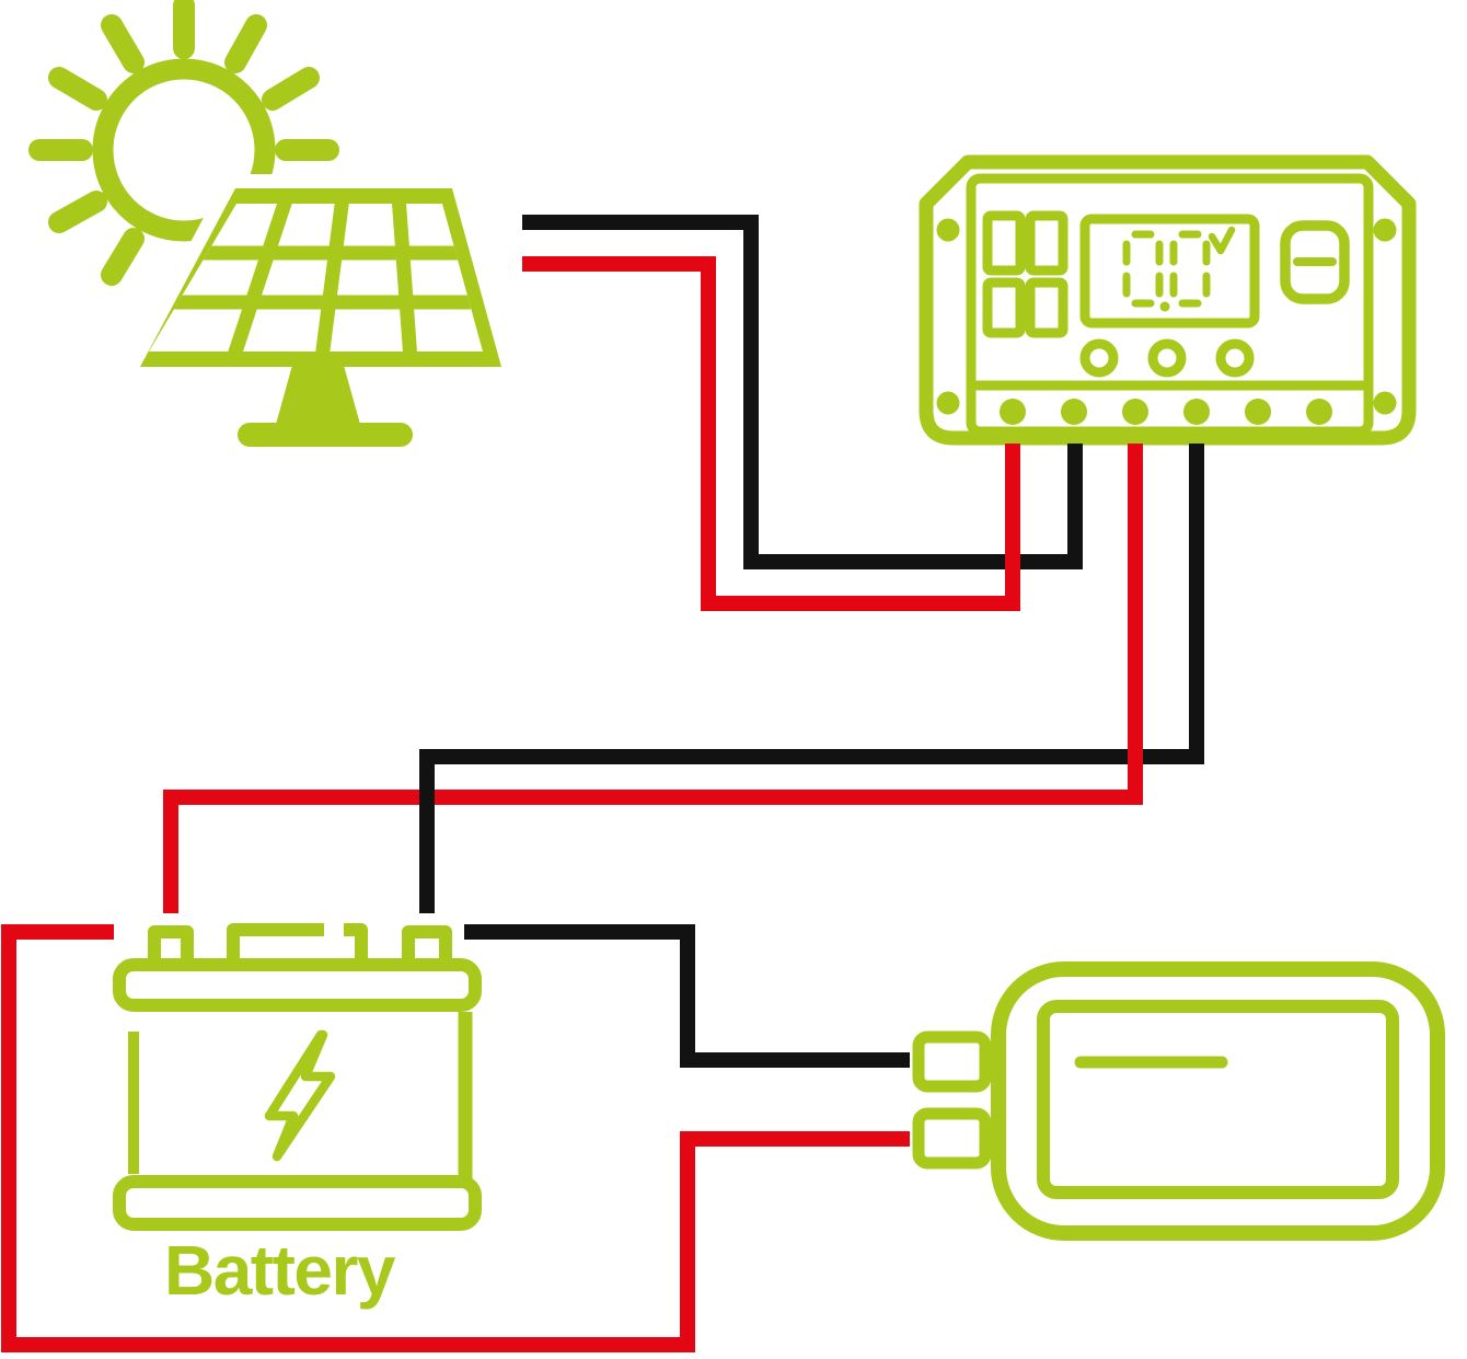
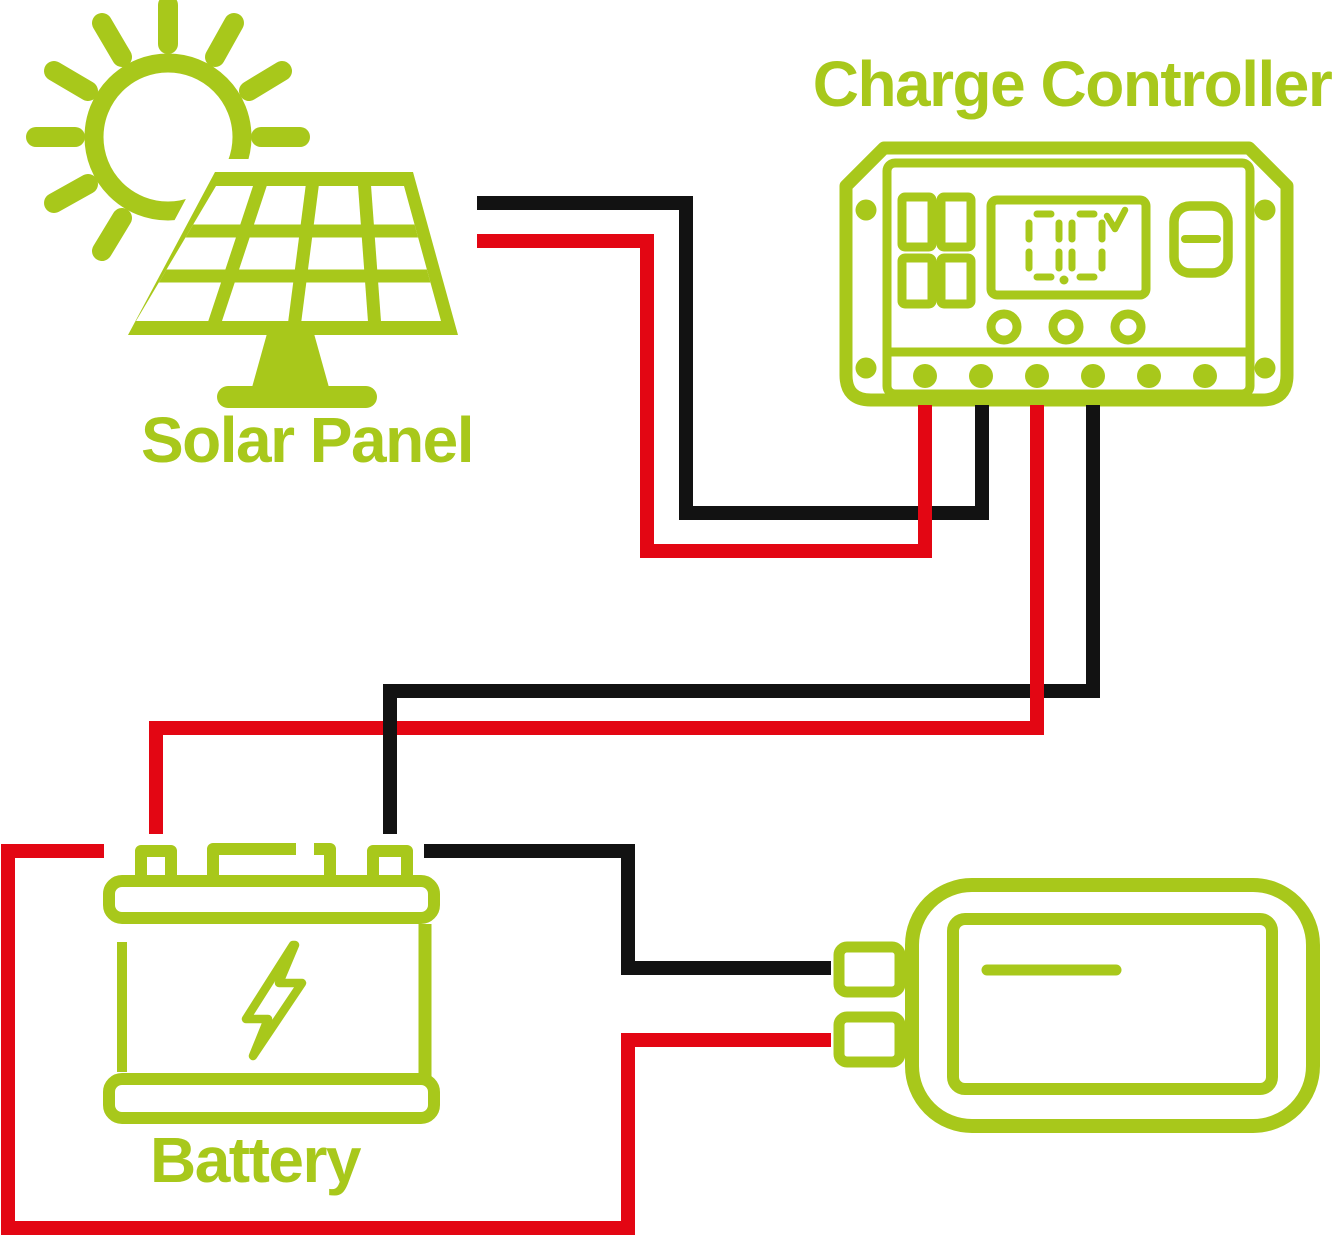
+ Solar Panel
+ Charge Controller
  Battery
